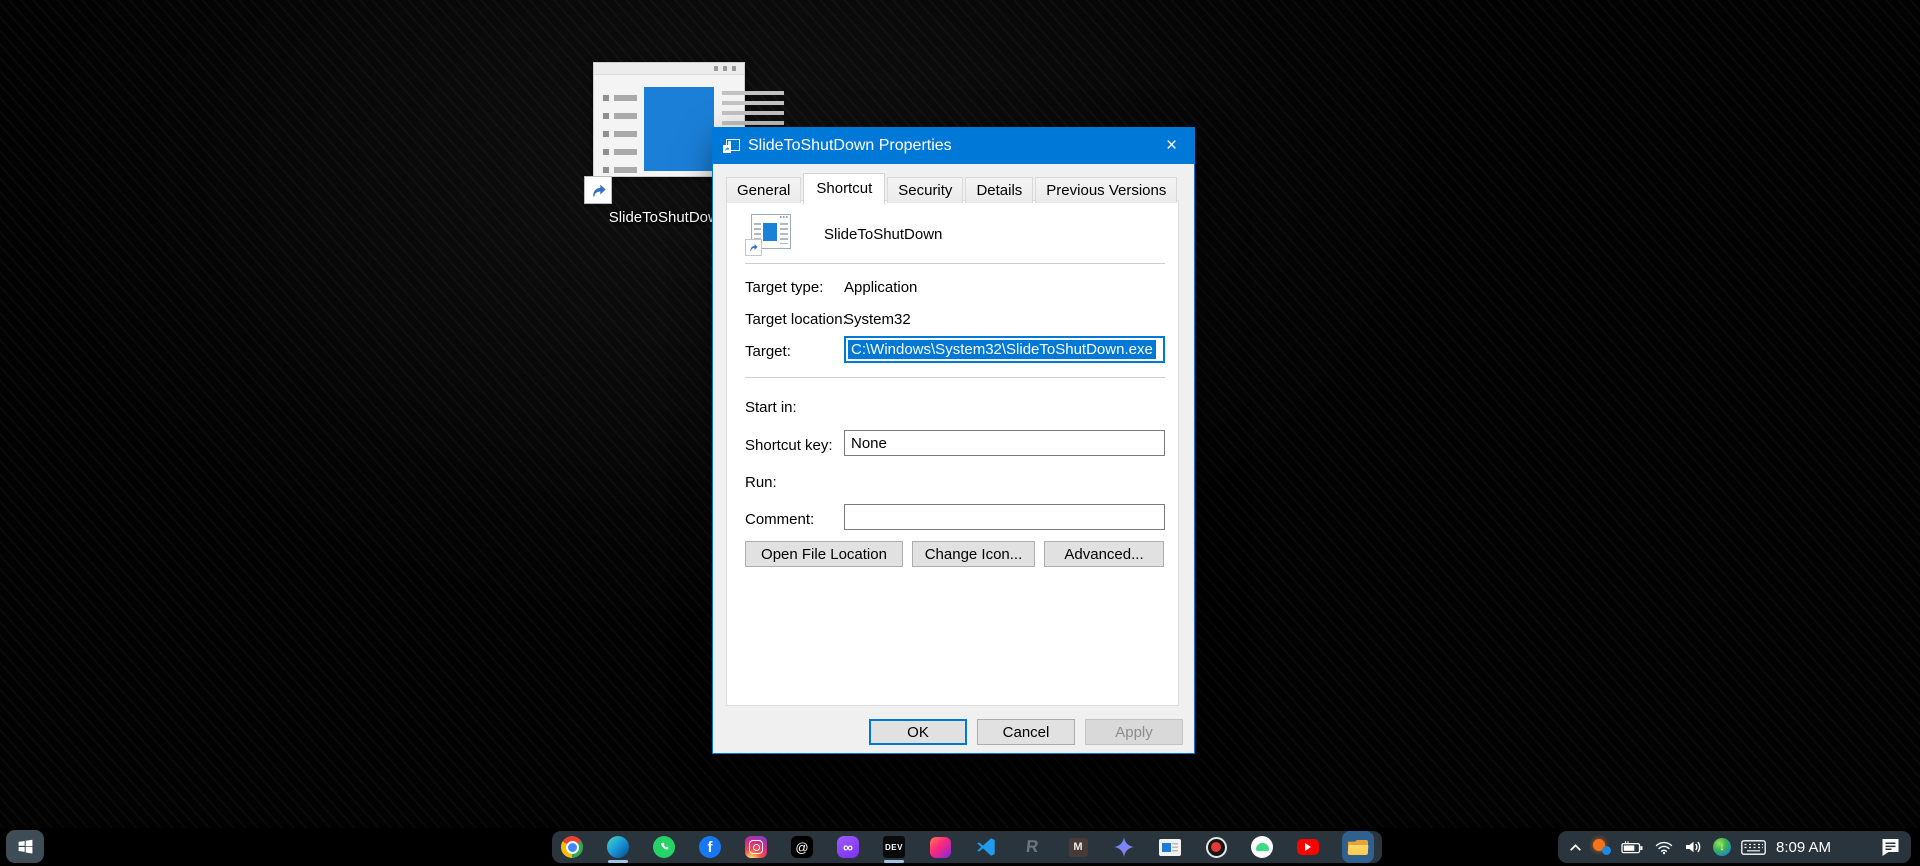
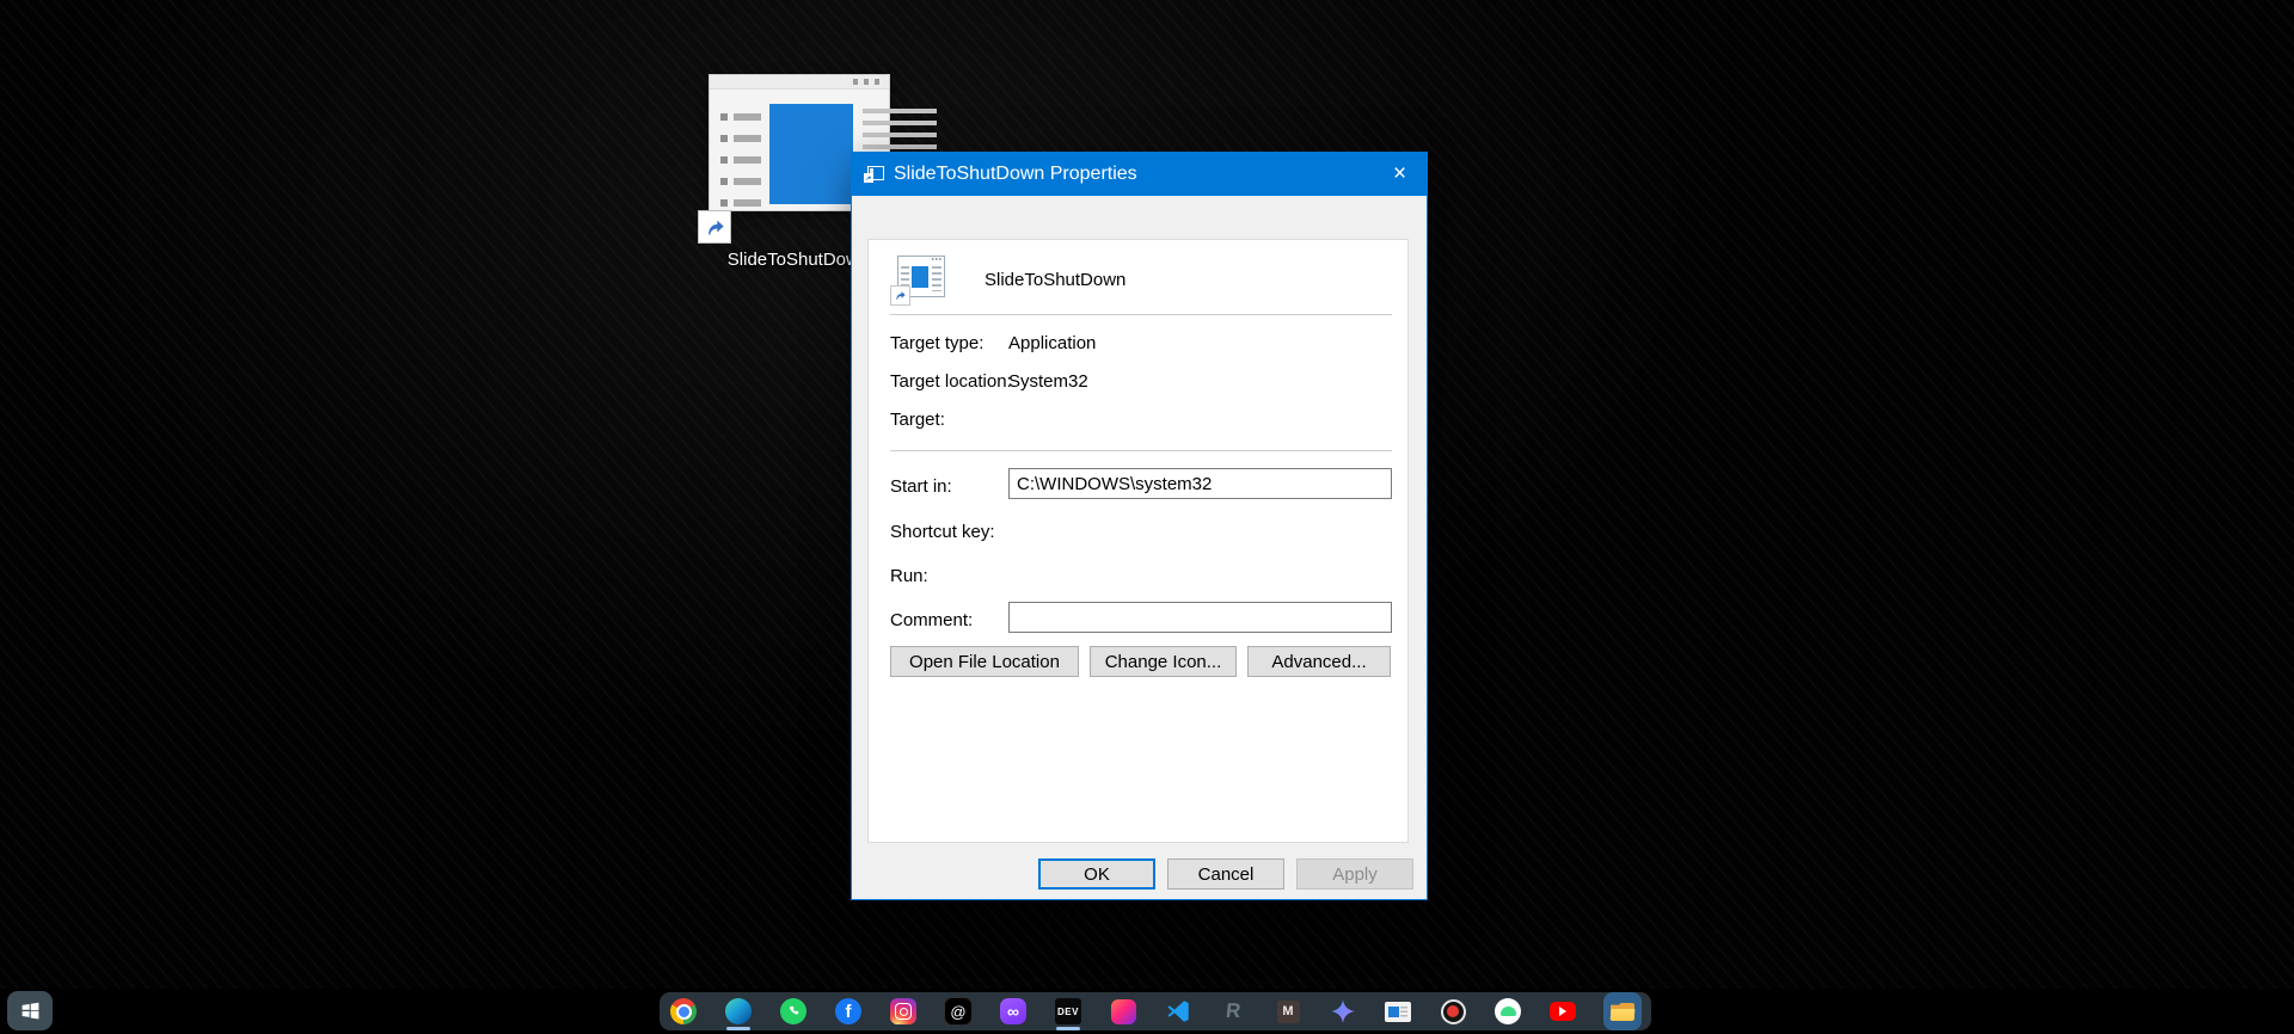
  SlideToShutDo
  SlideToShutDown Properties
  ×
- General
- Shortcut
- Security
- Details
- Previous Versions
  SlideToShutDown
  Target type:
  Application
  Target location:
  System32
  Target:
- C:\Windows\System32\SlideToShutDown.exe
  Start in:
+ C:\WINDOWS\system32
  Shortcut key:
- None
  Run:
  Comment:
  Open File Location
  Change Icon...
  Advanced...
  OK
  Cancel
  Apply
  f
  @
  ∞
  DEV
  M
- ↓
- 8:09 AM
